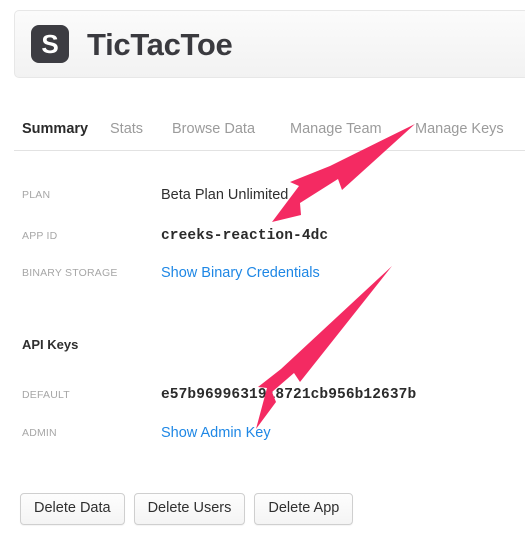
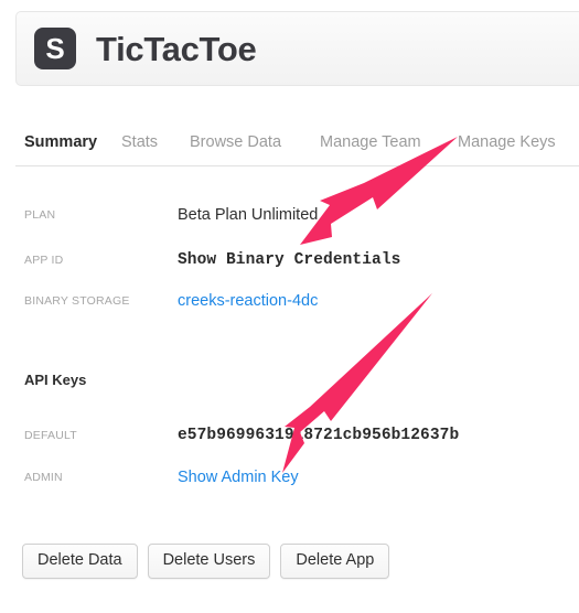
  S
  TicTacToe
  Summary
  Stats
  Browse Data
  Manage Team
  Manage Keys
  PLAN
  Beta Plan Unlimited
  APP ID
- creeks-reaction-4dc
+ Show Binary Credentials
  BINARY STORAGE
- Show Binary Credentials
+ creeks-reaction-4dc
  API Keys
  DEFAULT
  e57b969963198721cb956b12637b
  ADMIN
  Show Admin Key
  Delete Data
  Delete Users
  Delete App
